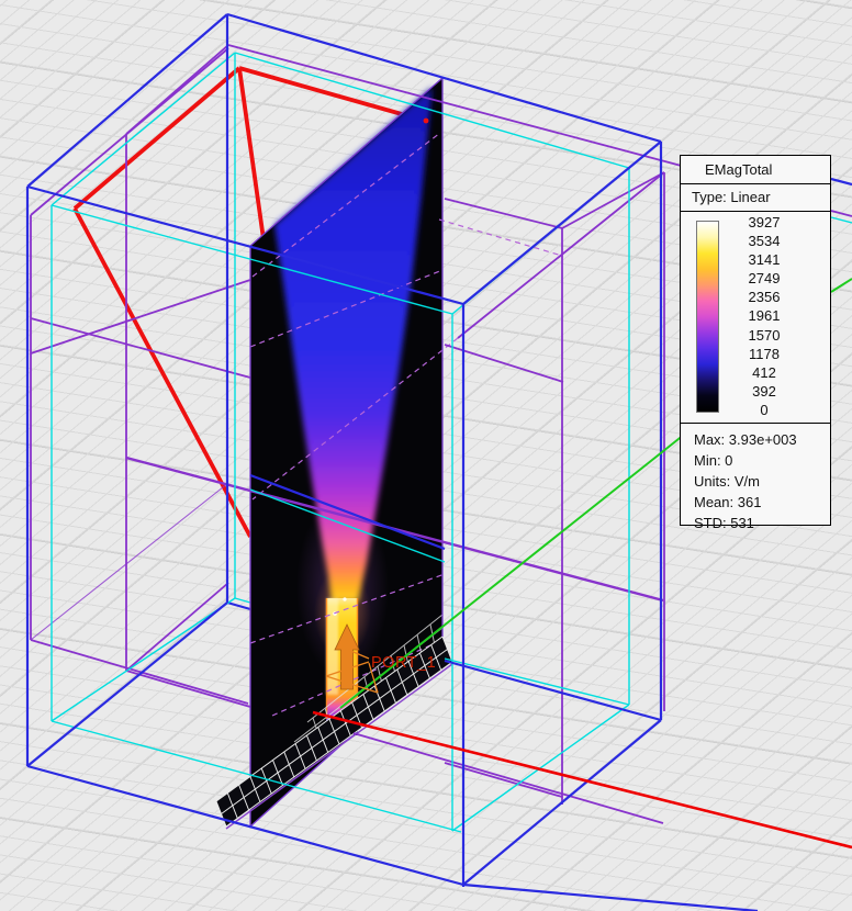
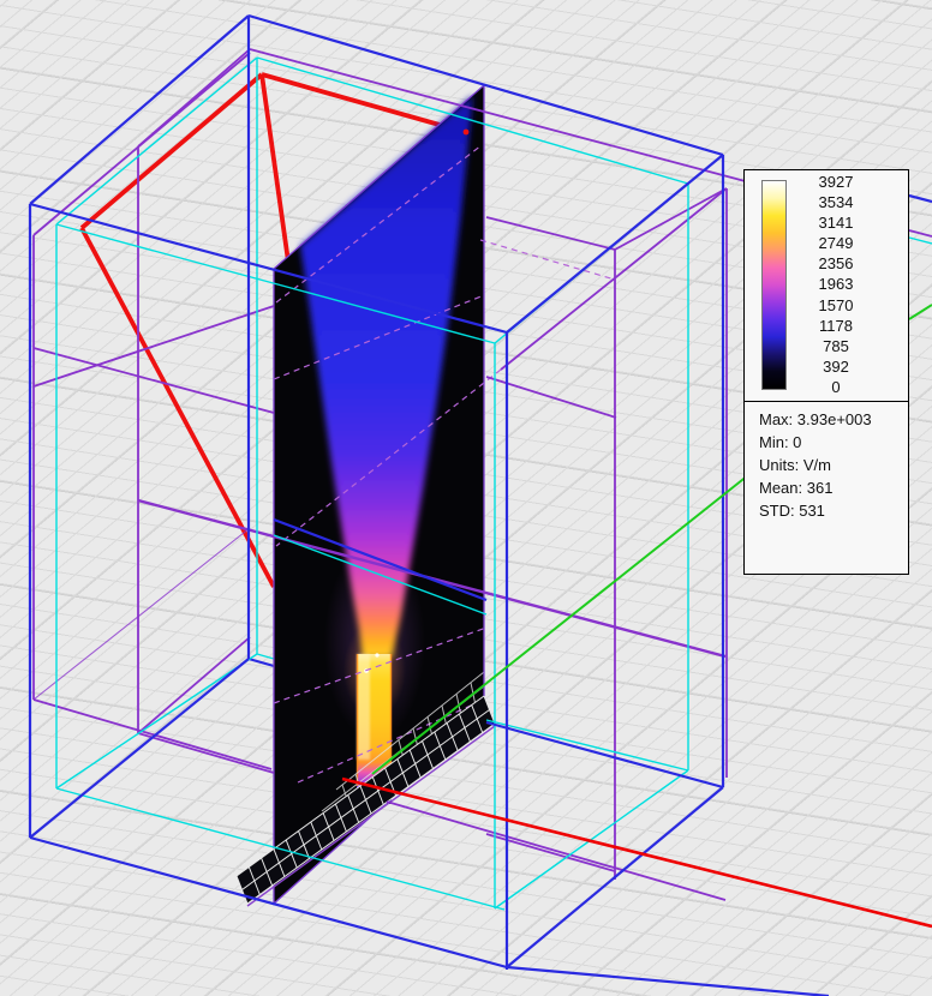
- PORT_1
- EMagTotal
- Type: Linear
  3927
  3534
  3141
  2749
  2356
- 1961
+ 1963
  1570
  1178
- 412
+ 785
  392
  0
  Max: 3.93e+003
  Min: 0
  Units: V/m
  Mean: 361
  STD: 531
